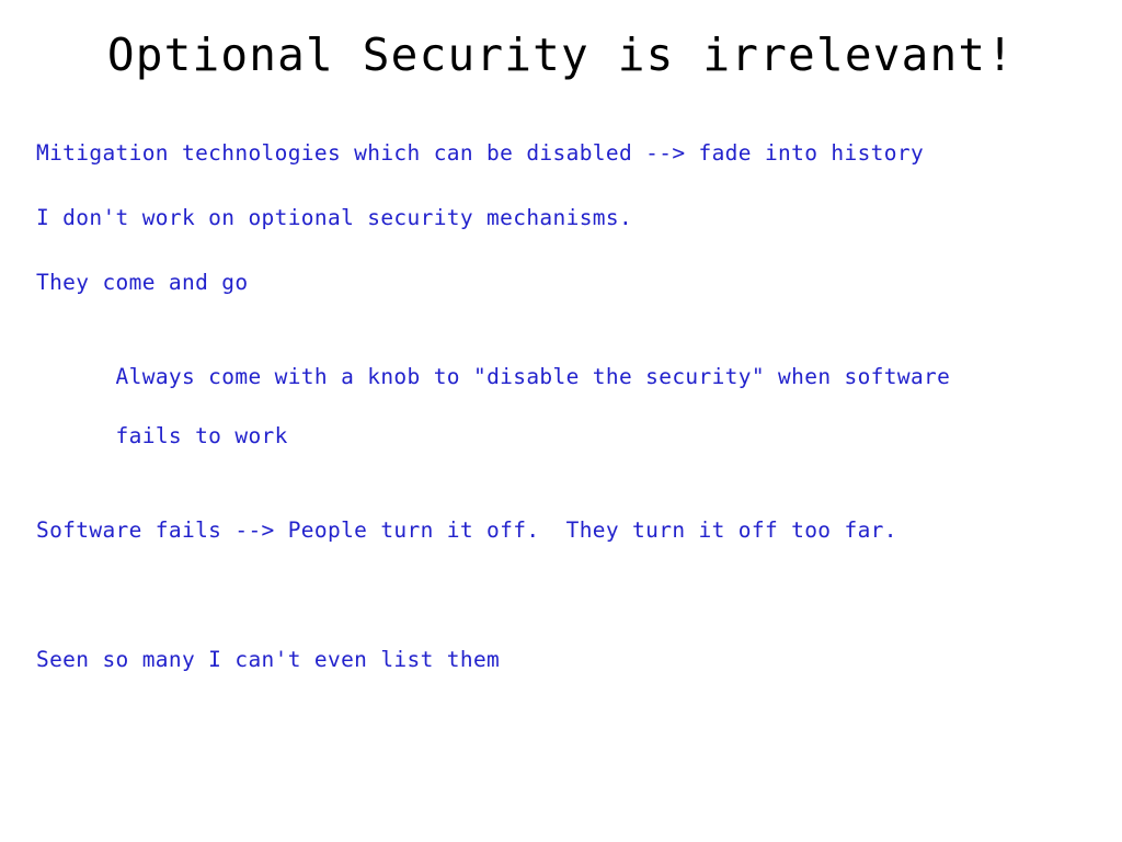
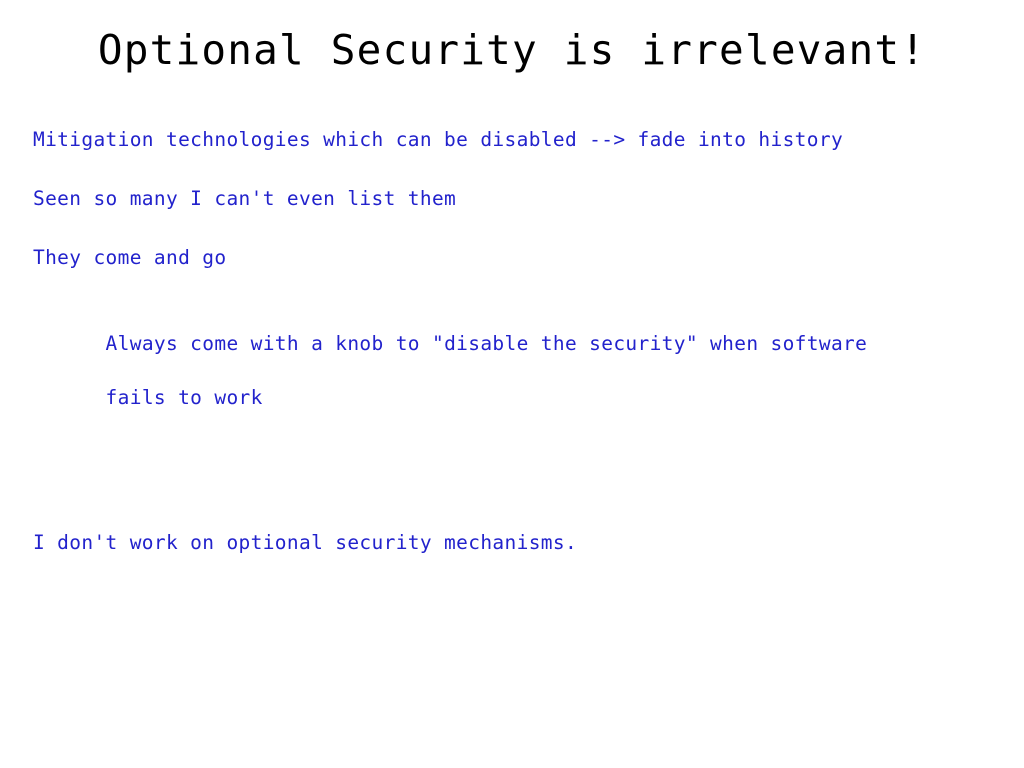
  Optional Security is irrelevant!
  Mitigation technologies which can be disabled --> fade into history
- I don't work on optional security mechanisms.
+ Seen so many I can't even list them
  They come and go
  Always come with a knob to "disable the security" when software
  fails to work
- Software fails --> People turn it off. They turn it off too far.
- Seen so many I can't even list them
+ I don't work on optional security mechanisms.
